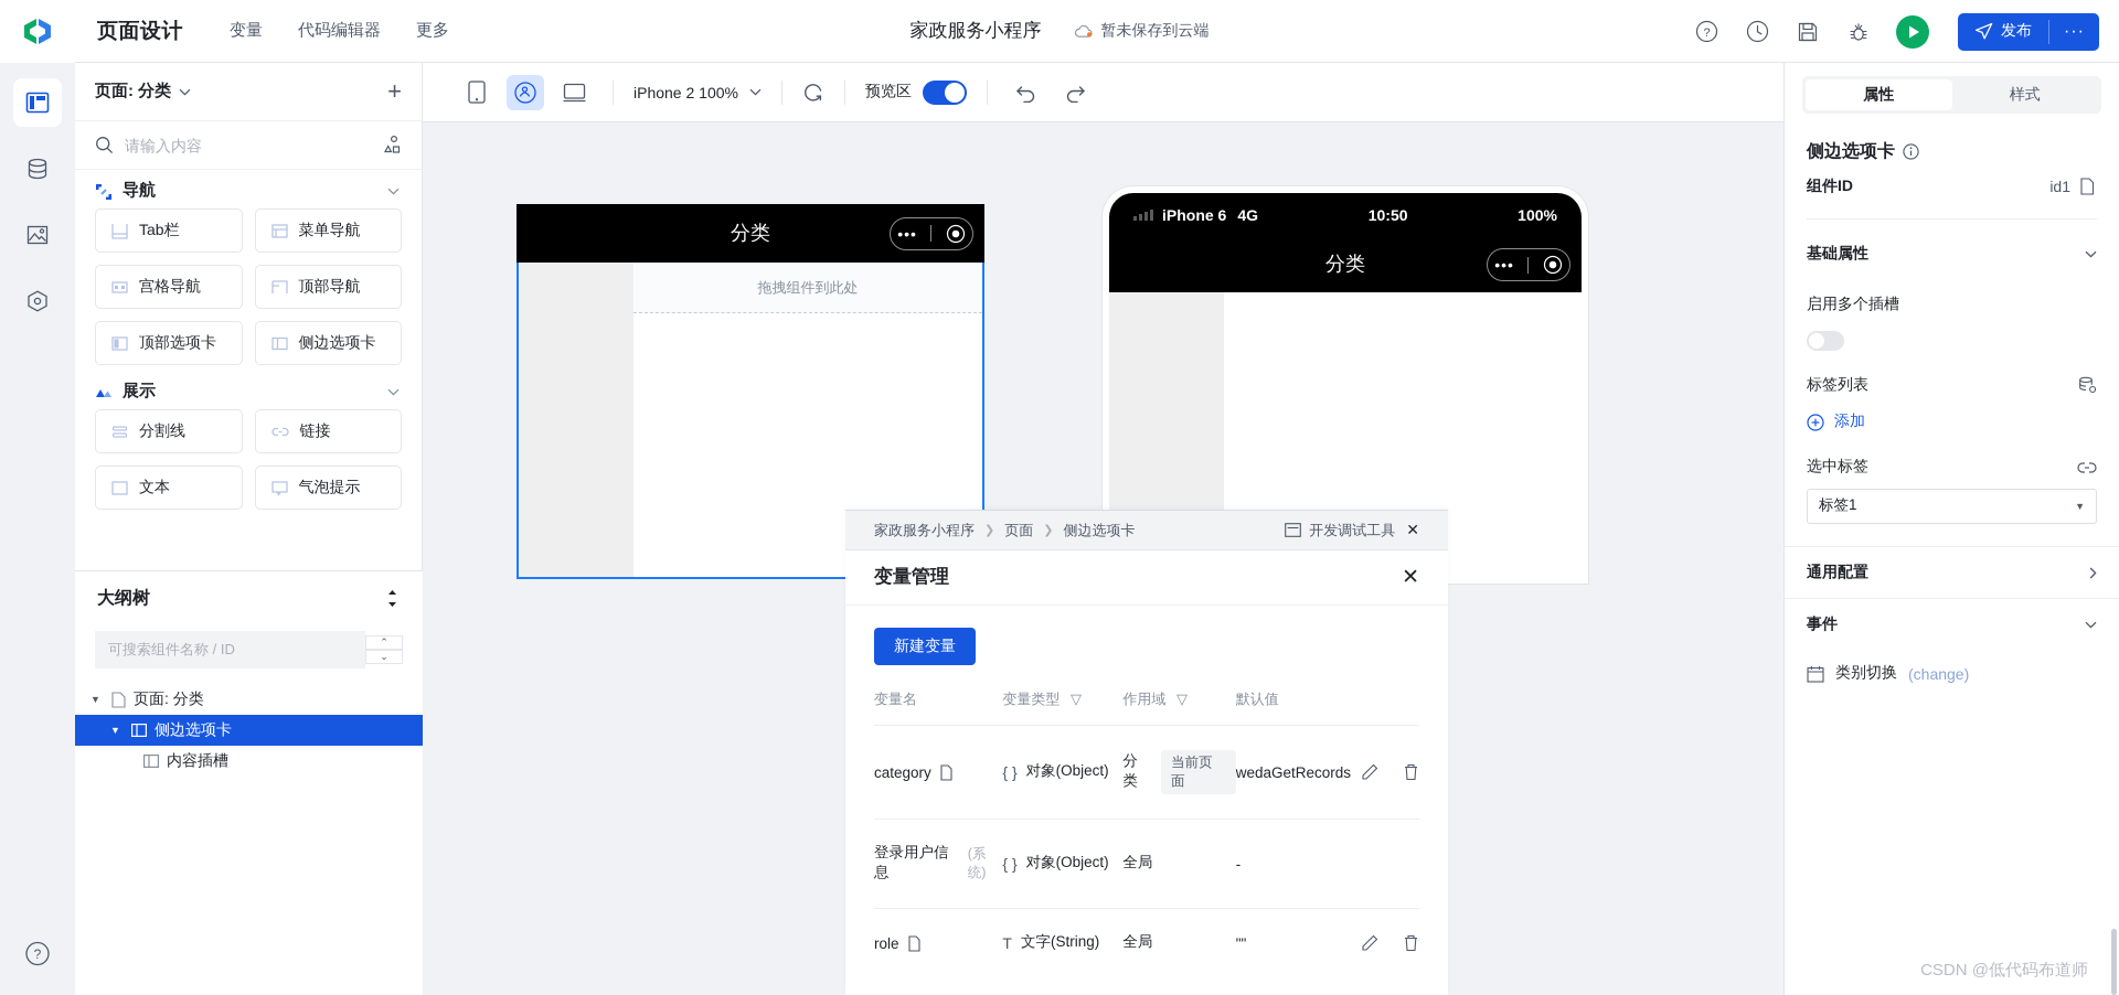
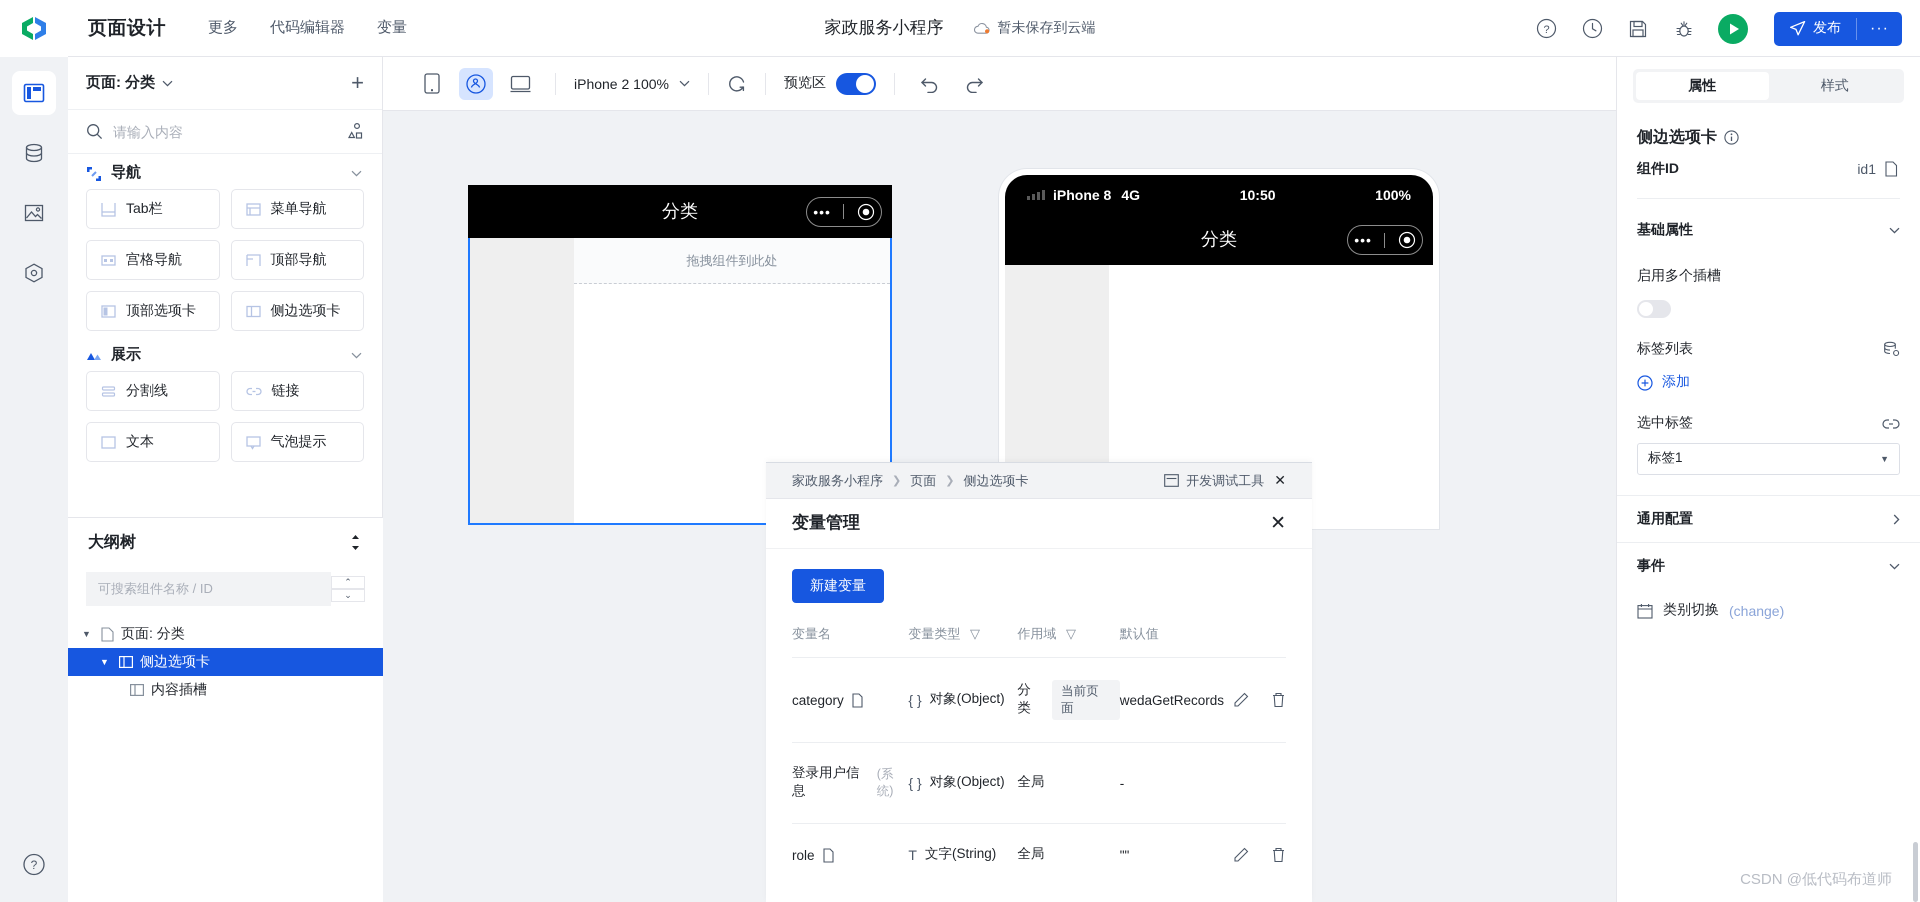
  页面设计
- 变量
+ 更多
  代码编辑器
- 更多
+ 变量
  家政服务小程序
  暂未保存到云端
  ?
  发布
  ···
  ?
  页面: 分类
  +
  请输入内容
  导航
  Tab栏
  菜单导航
  宫格导航
  顶部导航
  顶部选项卡
  侧边选项卡
  展示
  分割线
  链接
  文本
  气泡提示
  大纲树
  可搜索组件名称 / ID
  ⌃
  ⌄
  ▼
  页面: 分类
  ▼
  侧边选项卡
  内容插槽
  iPhone 2 100%
  预览区
  分类
  •••
  拖拽组件到此处
- iPhone 6
+ iPhone 8
  4G
  10:50
  100%
  分类
  •••
  家政服务小程序
  ❯
  页面
  ❯
  侧边选项卡
  开发调试工具
  ✕
  变量管理
  ✕
  新建变量
  变量名	变量类型 ▽	作用域 ▽	默认值
  category	{ } 对象(Object)	分类 当前页面	wedaGetRecords
  登录用户信息 (系统)	{ } 对象(Object)	全局	-
  role	T 文字(String)	全局	""
  属性
  样式
  侧边选项卡
  组件ID
  id1
  基础属性
  启用多个插槽
  标签列表
  添加
  选中标签
  标签1
  ▼
  通用配置
  事件
  类别切换
  (change)
  CSDN @低代码布道师
